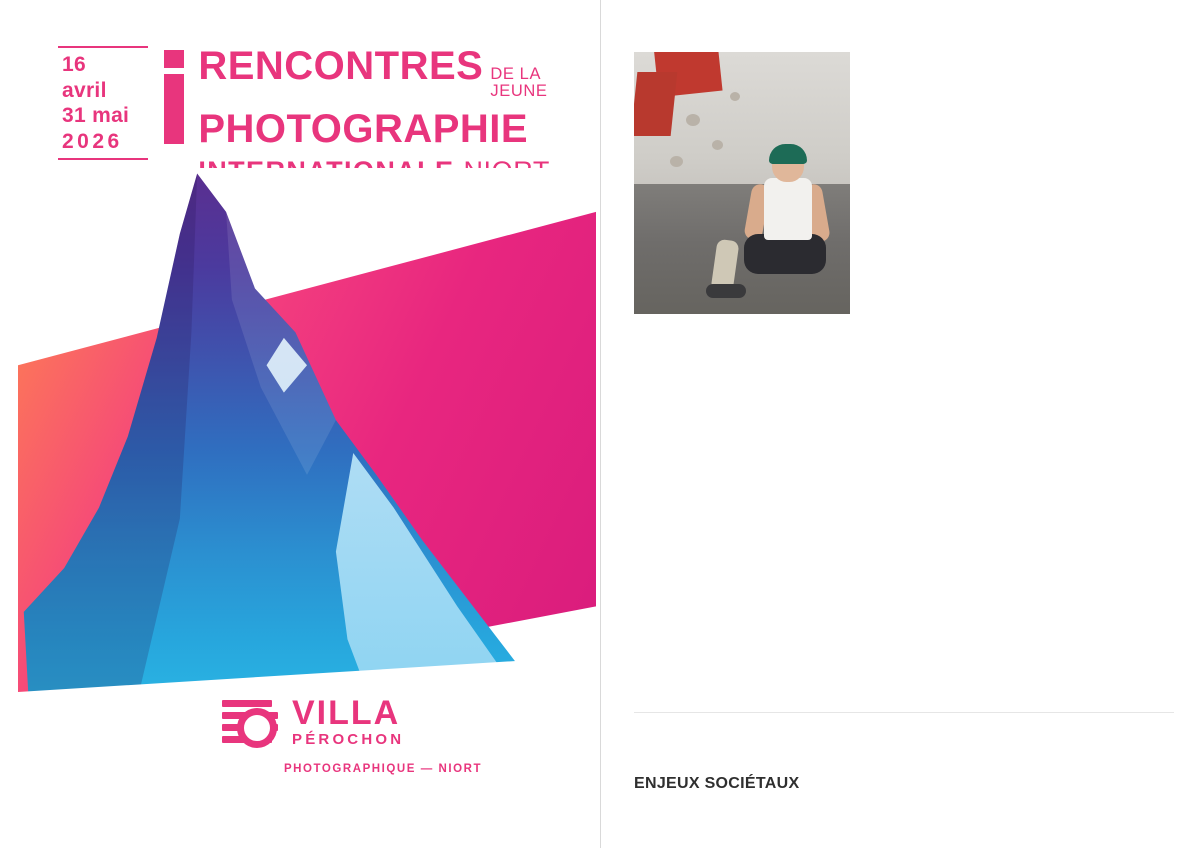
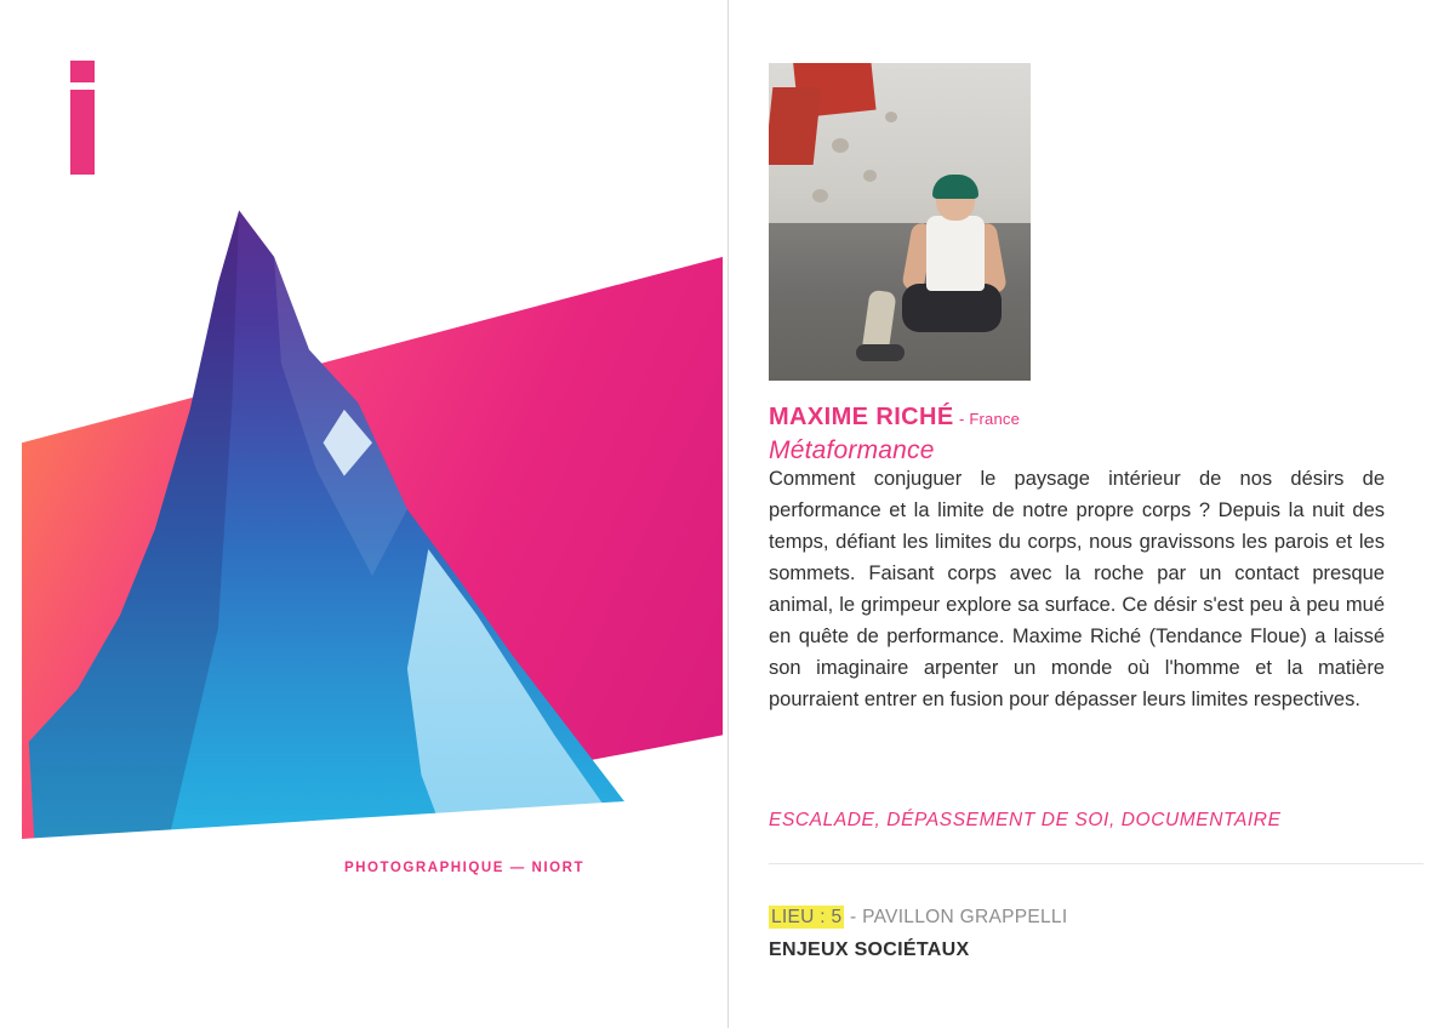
- 16 avril
- 31 mai
- 2026
- RENCONTRES
- DE LA JEUNE
- PHOTOGRAPHIE
- VILLA
- PÉROCHON
  PHOTOGRAPHIQUE — NIORT
+ MAXIME RICHÉ - France
+ Métaformance
+ Comment conjuguer le paysage intérieur de nos désirs de performance et la limite de notre propre corps ? Depuis la nuit des temps, défiant les limites du corps, nous gravissons les parois et les sommets. Faisant corps avec la roche par un contact presque animal, le grimpeur explore sa surface. Ce désir s'est peu à peu mué en quête de performance. Maxime Riché (Tendance Floue) a laissé son imaginaire arpenter un monde où l'homme et la matière pourraient entrer en fusion pour dépasser leurs limites respectives.
+ ESCALADE, DÉPASSEMENT DE SOI, DOCUMENTAIRE
+ LIEU : 5 - PAVILLON GRAPPELLI
  ENJEUX SOCIÉTAUX
